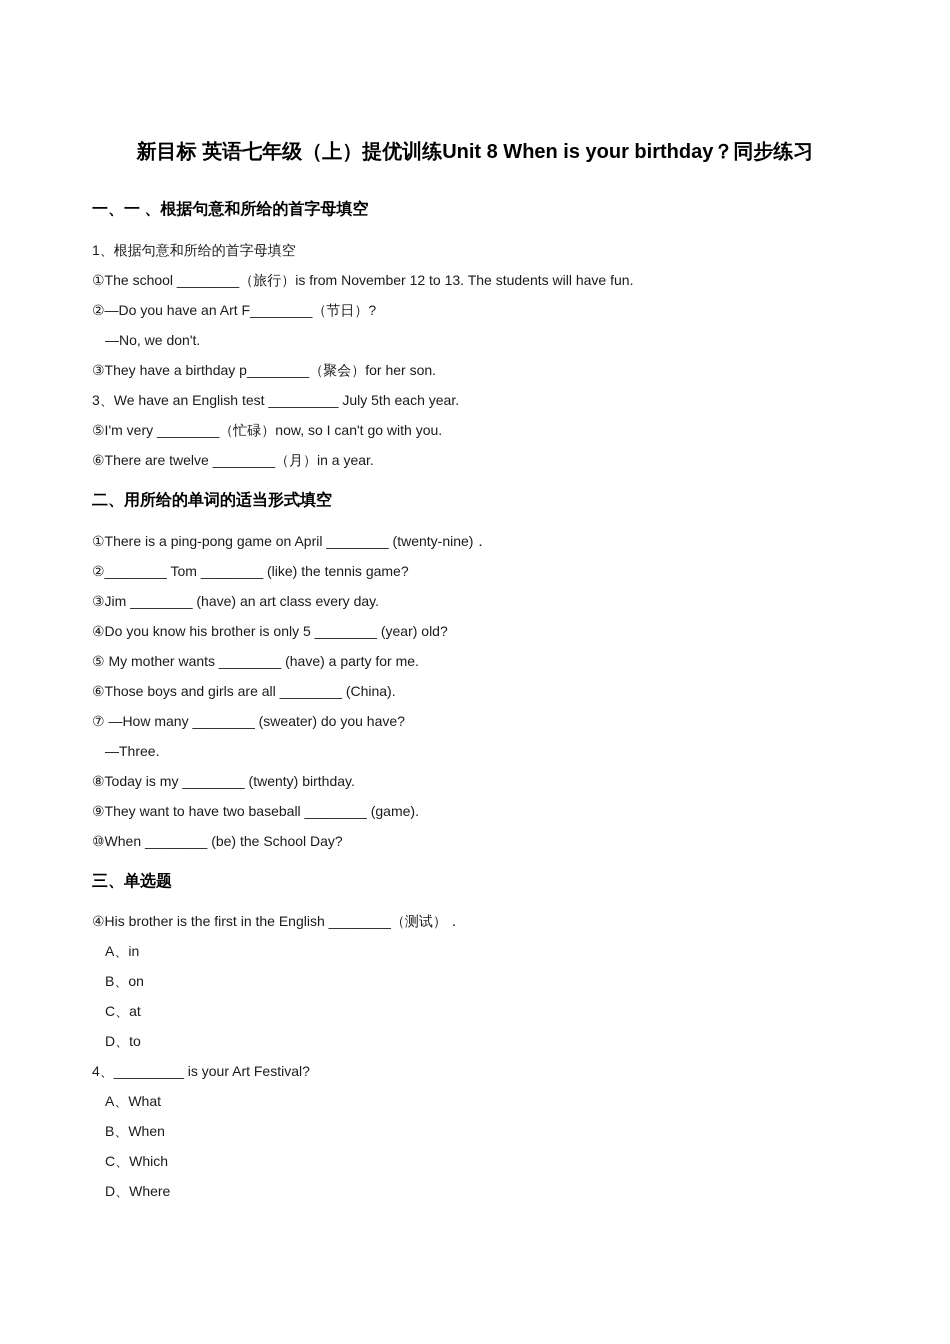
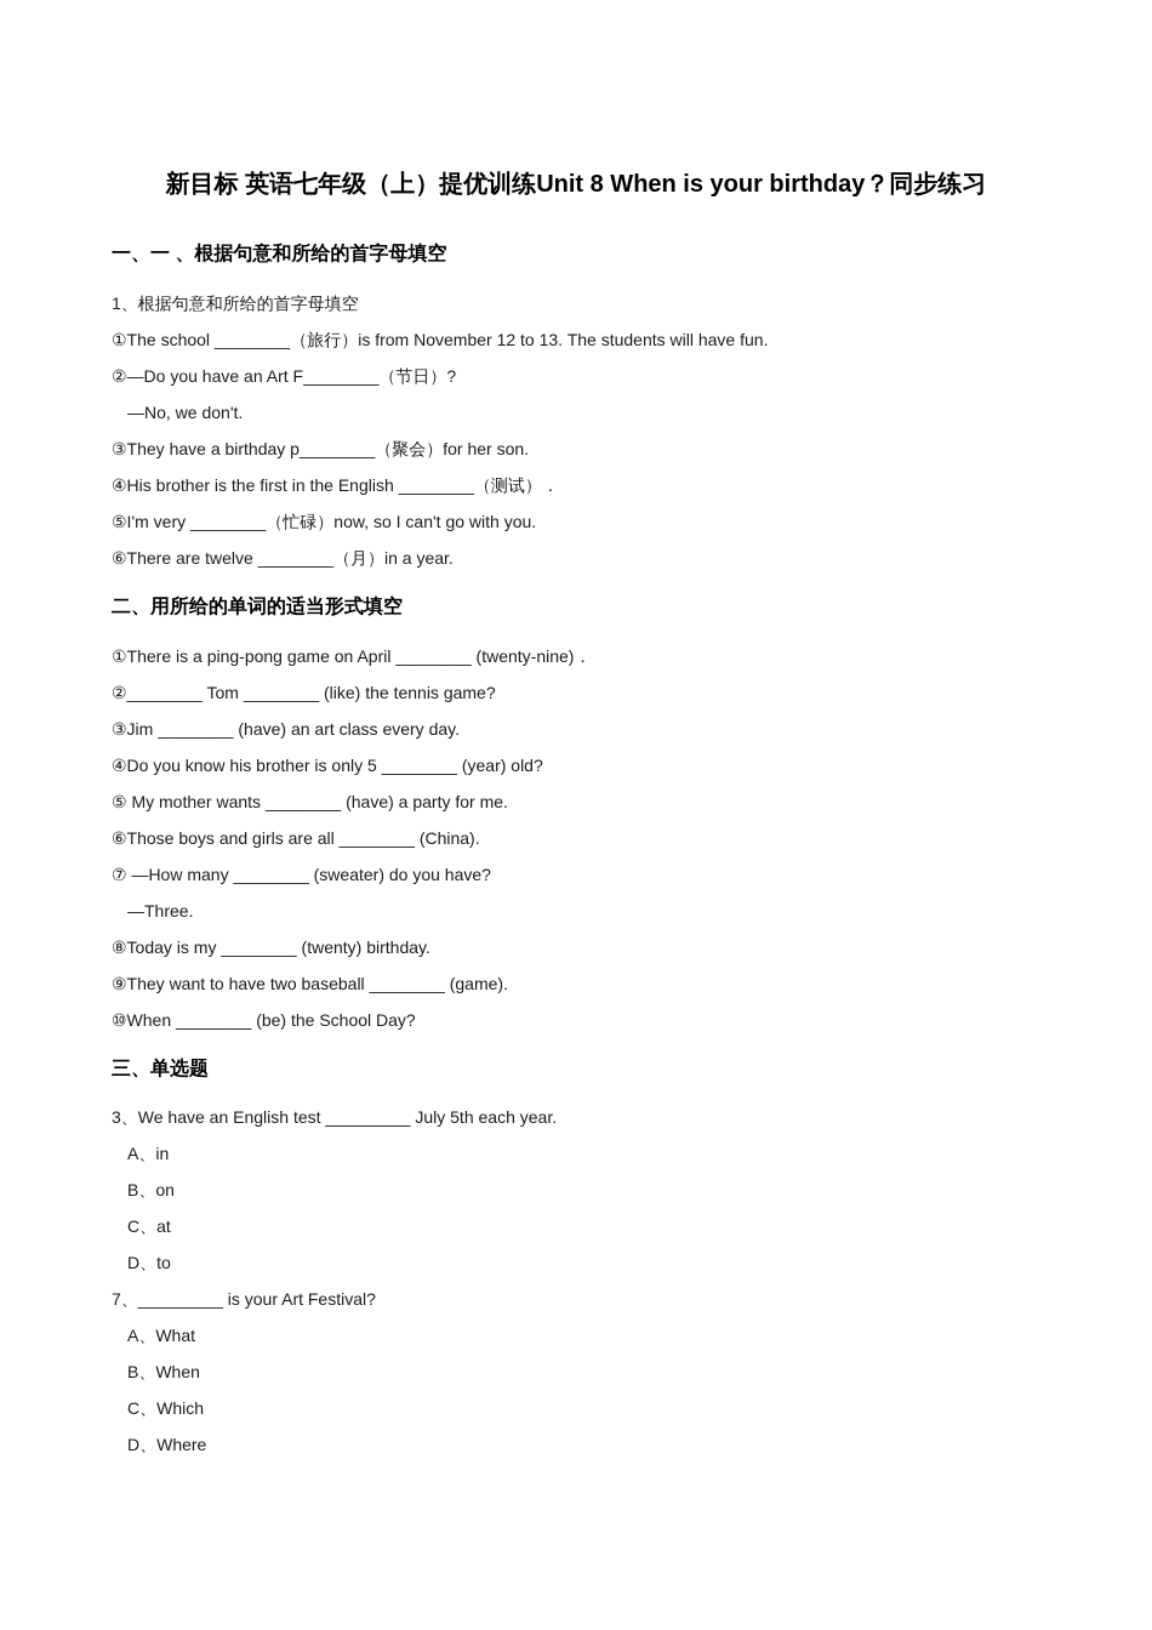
  新目标 英语七年级（上）提优训练Unit 8 When is your birthday？同步练习
  一、一 、根据句意和所给的首字母填空
  1、根据句意和所给的首字母填空
  ①The school ________（旅行）is from November 12 to 13. The students will have fun.
  ②—Do you have an Art F________（节日）?
  —No, we don't.
  ③They have a birthday p________（聚会）for her son.
- 3、We have an English test _________ July 5th each year.
+ ④His brother is the first in the English ________（测试）．
  ⑤I'm very ________（忙碌）now, so I can't go with you.
  ⑥There are twelve ________（月）in a year.
  二、用所给的单词的适当形式填空
  ①There is a ping-pong game on April ________ (twenty-nine)．
  ②________ Tom ________ (like) the tennis game?
  ③Jim ________ (have) an art class every day.
  ④Do you know his brother is only 5 ________ (year) old?
  ⑤ My mother wants ________ (have) a party for me.
  ⑥Those boys and girls are all ________ (China).
  ⑦ —How many ________ (sweater) do you have?
  —Three.
  ⑧Today is my ________ (twenty) birthday.
  ⑨They want to have two baseball ________ (game).
  ⑩When ________ (be) the School Day?
  三、单选题
- ④His brother is the first in the English ________（测试）．
+ 3、We have an English test _________ July 5th each year.
  A、in
  B、on
  C、at
  D、to
- 4、_________ is your Art Festival?
+ 7、_________ is your Art Festival?
  A、What
  B、When
  C、Which
  D、Where
